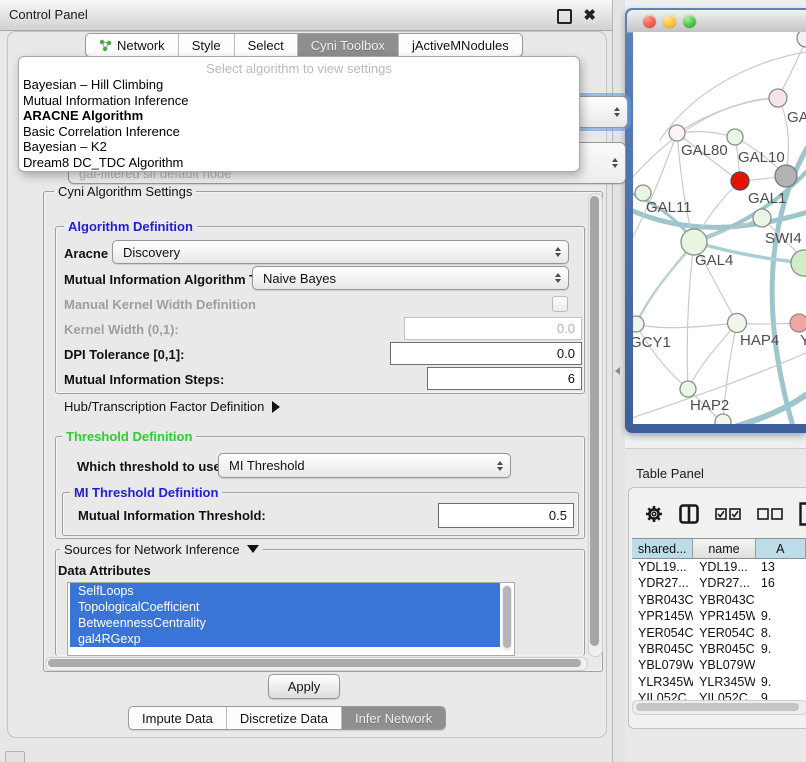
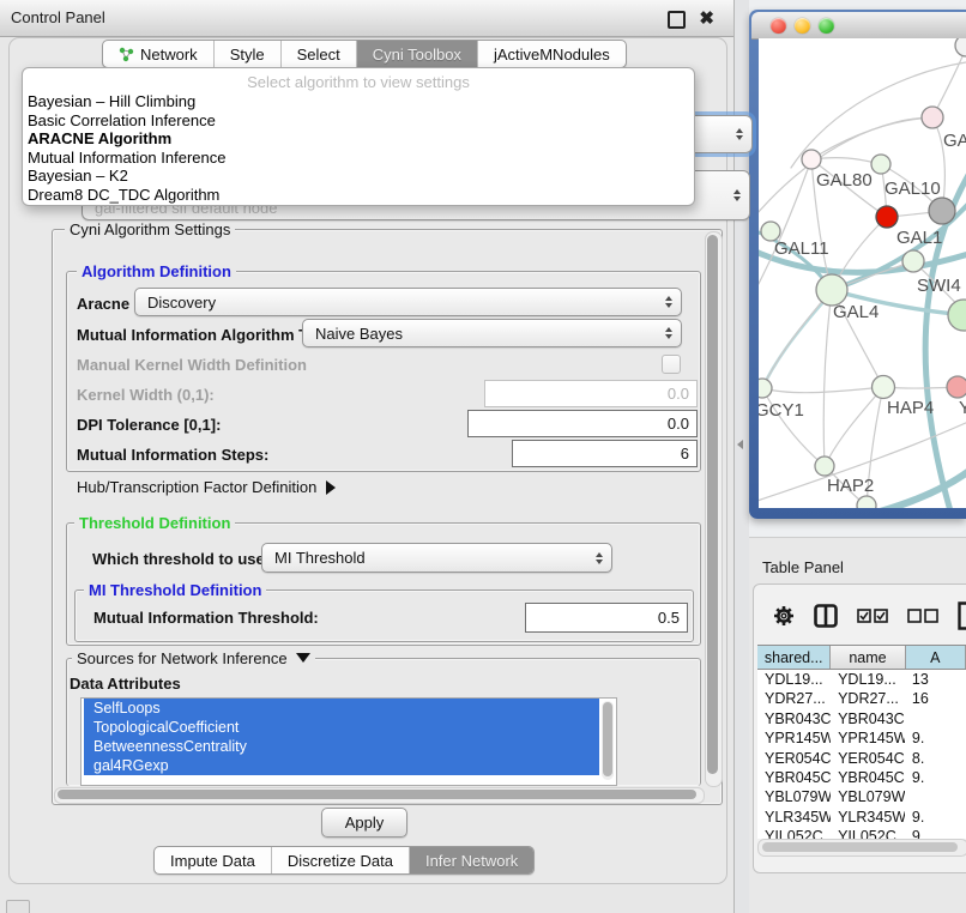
  Control Panel
  ✖
  Network
  Style
  Select
  Cyni Toolbox
  jActiveMNodules
  gal-filtered sif default node
  Cyni Algorithm Settings
  Algorithm Definition
  Discovery
  Mutual Information Algorithm
  Naive Bayes
  Manual Kernel Width Definition
  Kernel Width (0,1):
  0.0
  DPI Tolerance [0,1]:
  0.0
  Mutual Information Steps:
  6
  Hub/Transcription Factor Definition
  Threshold Definition
  Which threshold to us
  MI Threshold
  MI Threshold Definition
  Mutual Information Threshold:
  0.5
  Sources for Network Inference
  Data Attributes
  SelfLoops
  TopologicalCoefficient
  BetweennessCentrality
  gal4RGexp
  Apply
  Impute Data
  Discretize Data
  Infer Network
  Select algorithm to view settings
  Bayesian – Hill Climbing
- Mutual Information Inference
+ Basic Correlation Inference
  ARACNE Algorithm
- Basic Correlation Inference
+ Mutual Information Inference
  Bayesian – K2
  Dream8 DC_TDC Algorithm
  GAL80
  GAL10
  GAL1
  GAL11
  SWI4
  GAL4
  GCY1
  HAP4
  Y
  HAP2
  Table Panel
  shared...
  name
  A
  YDL19...
  YDL19...
  13
  YDR27...
  YDR27...
  16
  YBR043C
  YBR043C
  YPR145W
  YPR145W
  9.
  YER054C
  YER054C
  8.
  YBR045C
  YBR045C
  9.
  YBL079W
  YBL079W
  YLR345W
  YLR345W
  9.
  YIL052C
  YIL052C
  9
